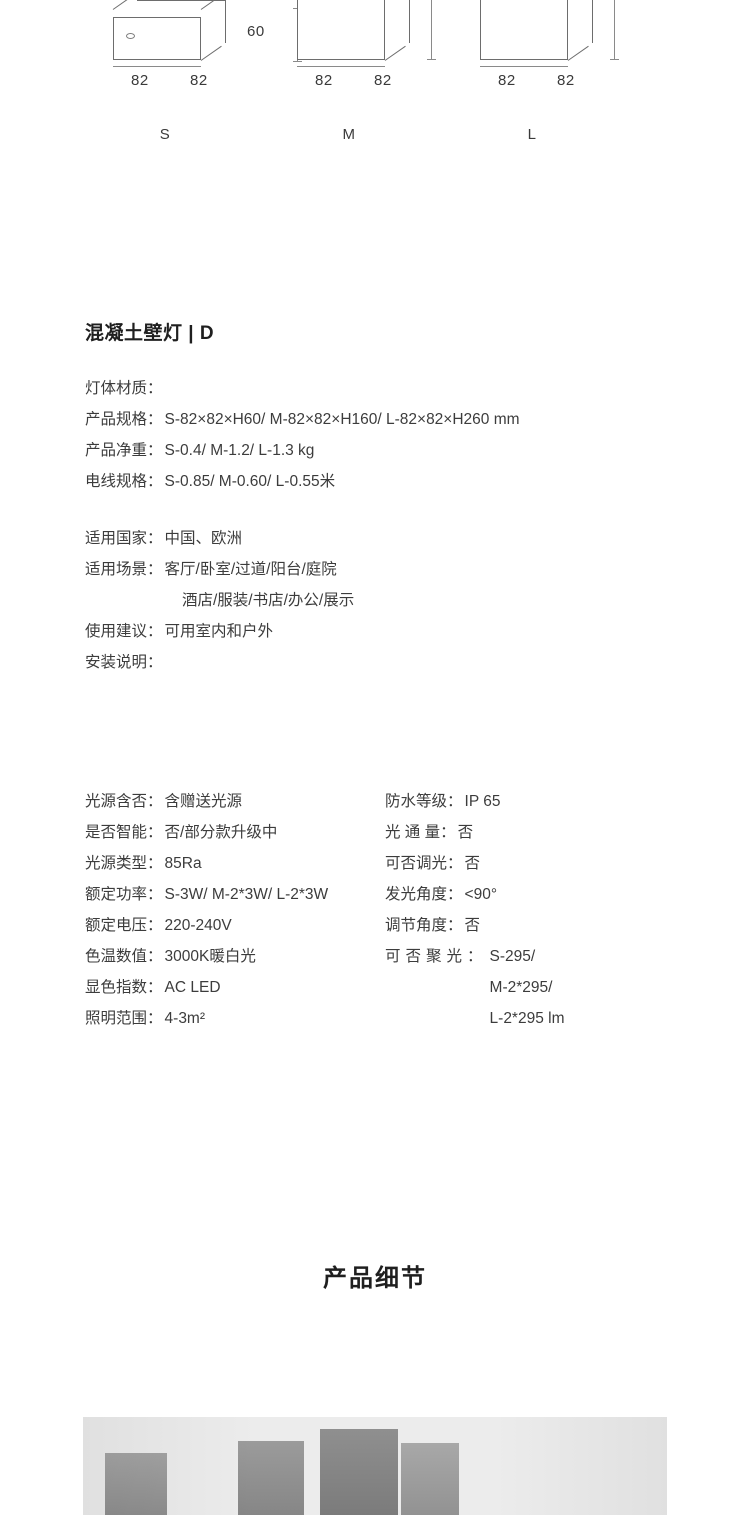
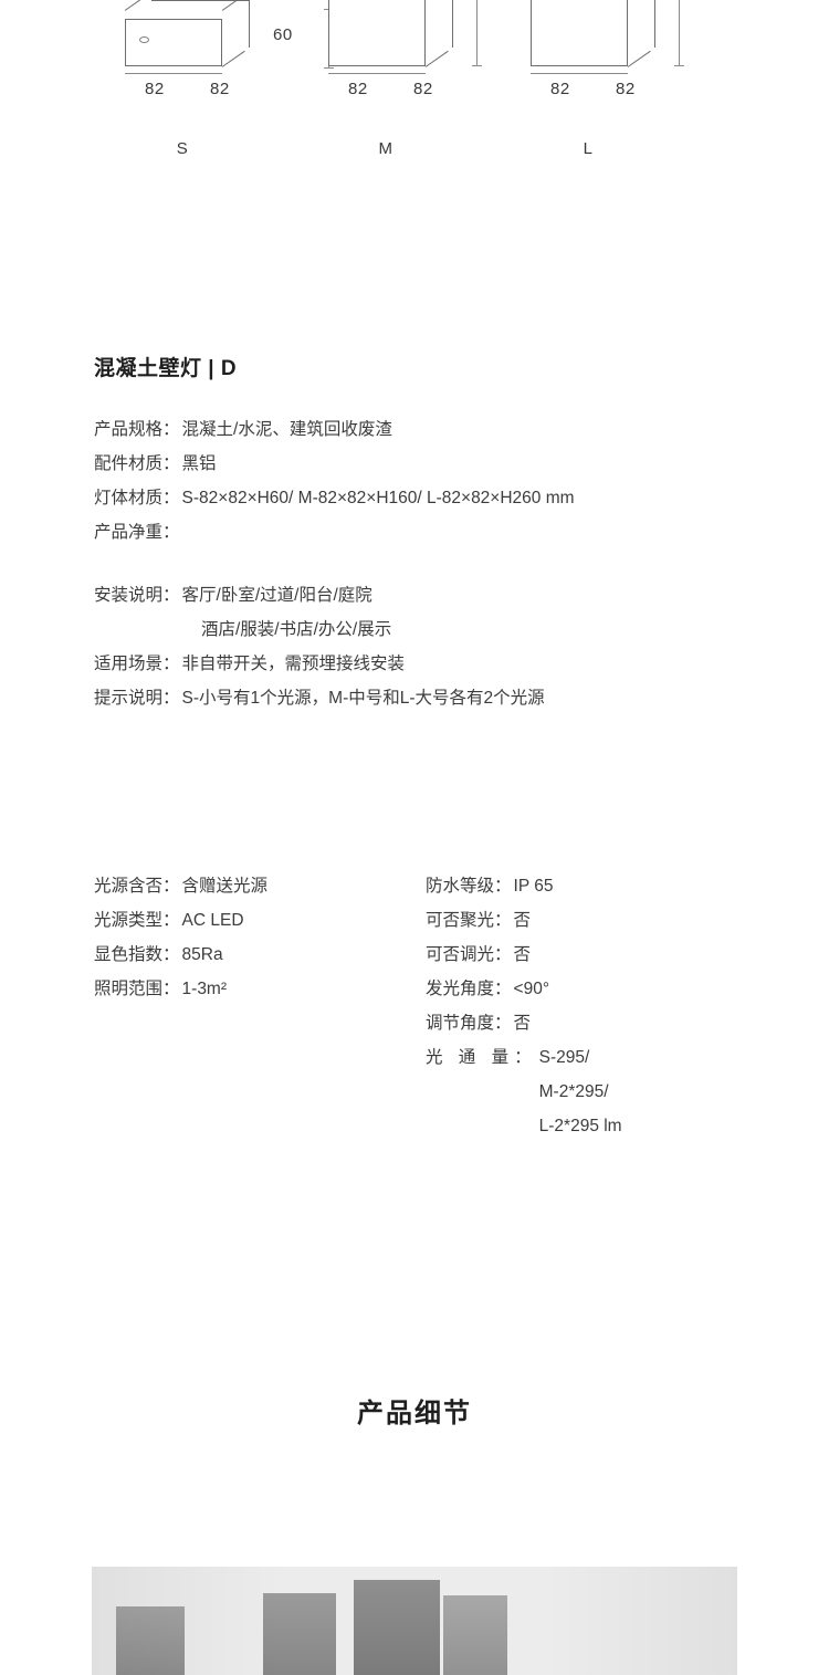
  60
  82
  82
  S
  82
  82
  M
  82
  82
  L
  混凝土壁灯 | D
- 灯体材质
+ 产品规格
+ 混凝土/水泥、建筑回收废渣
+ 配件材质
+ 黑铝
- 产品规格
+ 灯体材质
  S-82×82×H60/ M-82×82×H160/ L-82×82×H260 mm
  产品净重
- S-0.4/ M-1.2/ L-1.3 kg
- 电线规格
- S-0.85/ M-0.60/ L-0.55米
- 适用国家
- 中国、欧洲
- 适用场景
+ 安装说明
  客厅/卧室/过道/阳台/庭院
  酒店/服装/书店/办公/展示
- 使用建议
- 可用室内和户外
- 安装说明
+ 适用场景
+ 非自带开关，需预埋接线安装
+ 提示说明
+ S-小号有1个光源，M-中号和L-大号各有2个光源
  光源含否
  含赠送光源
- 是否智能
- 否/部分款升级中
  光源类型
- 85Ra
+ AC LED
- 额定功率
- S-3W/ M-2*3W/ L-2*3W
- 额定电压
- 220-240V
- 色温数值
- 3000K暖白光
  显色指数
- AC LED
+ 85Ra
  照明范围
- 4-3m²
+ 1-3m²
  防水等级
  IP 65
- 光 通 量
+ 可否聚光
  否
  可否调光
  否
  发光角度
  <90°
  调节角度
  否
- 可否聚光
+ 光 通 量
  S-295/
  M-2*295/
  L-2*295 lm
  产品细节
